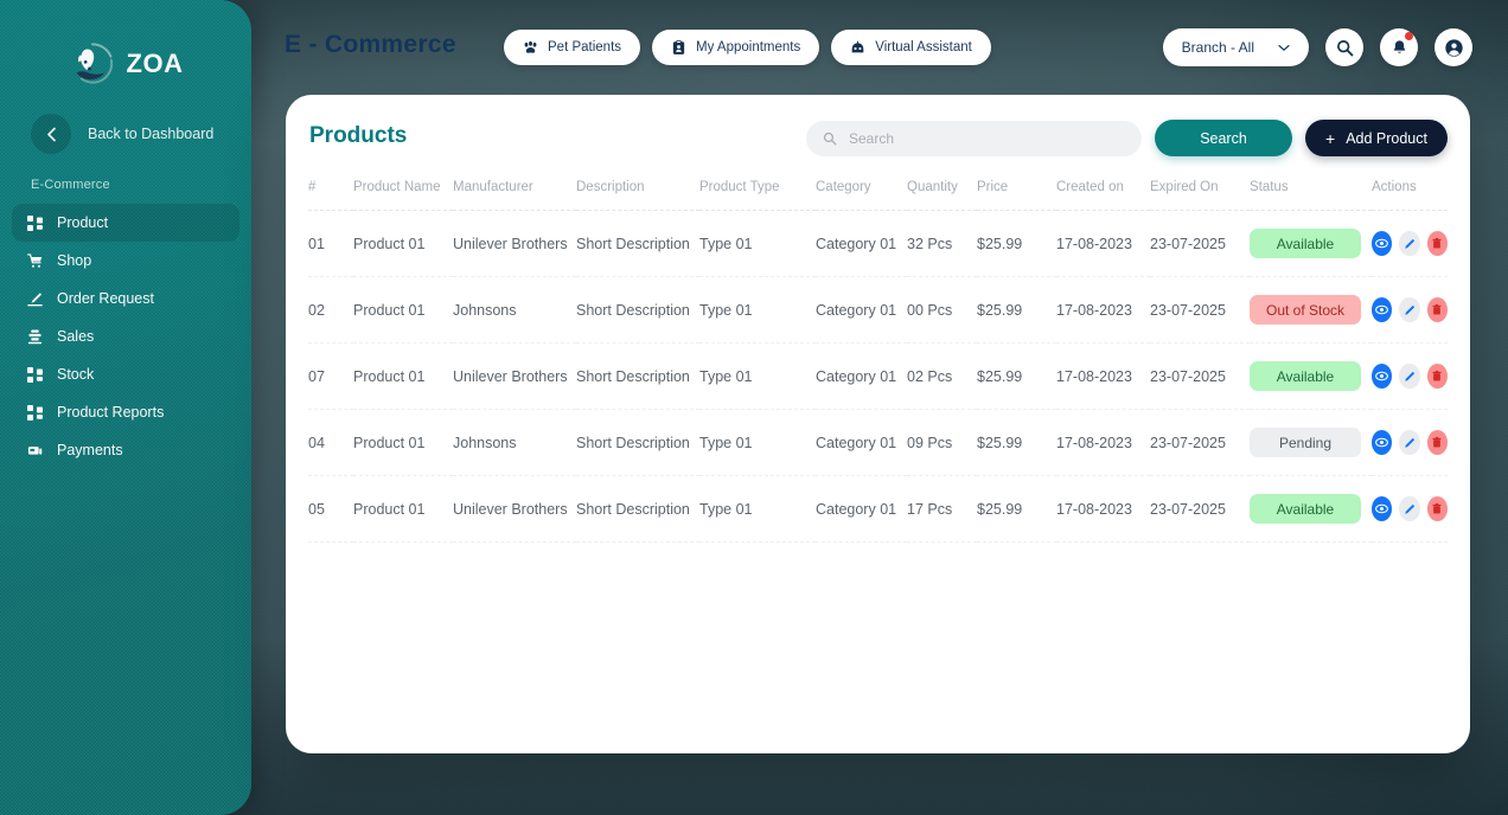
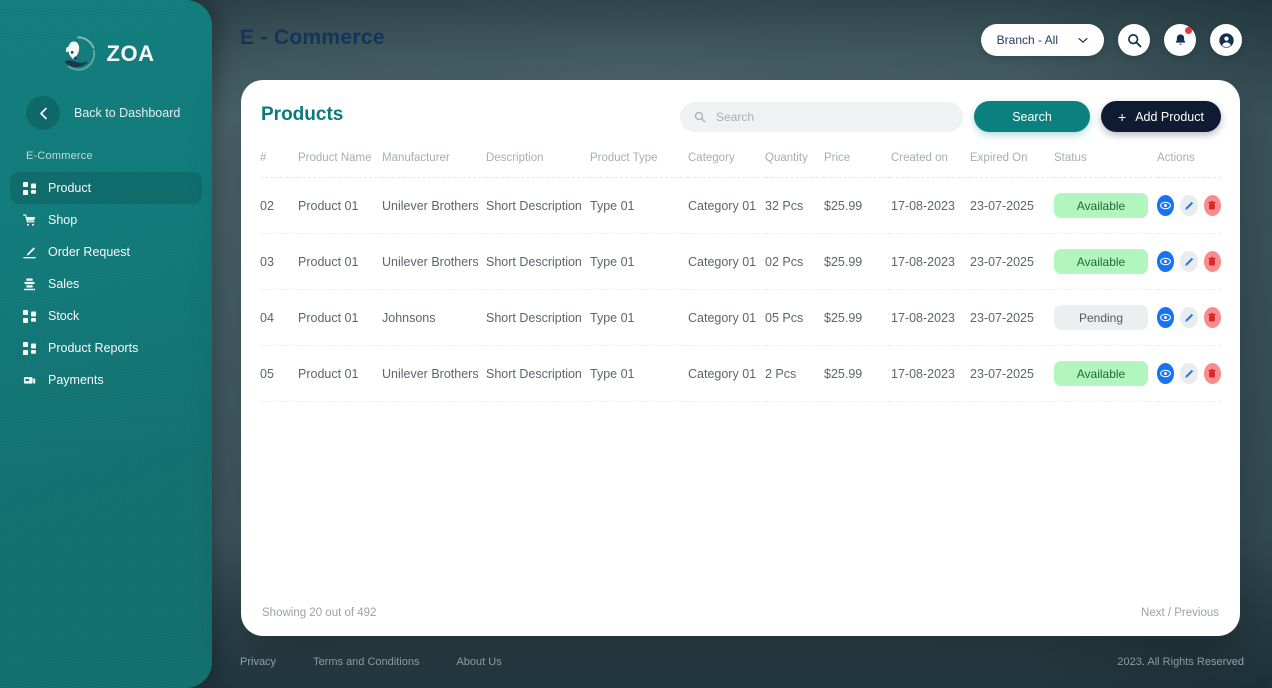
  E - Commerce
- Pet Patients
- My Appointments
- Virtual Assistant
  Branch - All
  Products
  Search
  Search
  +
  Add Product
  #	Product Name	Manufacturer	Description	Product Type	Category	Quantity	Price	Created on	Expired On	Status	Actions
- 01	Product 01	Unilever Brothers	Short Description	Type 01	Category 01	32 Pcs	$25.99	17-08-2023	23-07-2025	Available
+ 02	Product 01	Unilever Brothers	Short Description	Type 01	Category 01	32 Pcs	$25.99	17-08-2023	23-07-2025	Available
- 02	Product 01	Johnsons	Short Description	Type 01	Category 01	00 Pcs	$25.99	17-08-2023	23-07-2025	Out of Stock
- 07	Product 01	Unilever Brothers	Short Description	Type 01	Category 01	02 Pcs	$25.99	17-08-2023	23-07-2025	Available
+ 03	Product 01	Unilever Brothers	Short Description	Type 01	Category 01	02 Pcs	$25.99	17-08-2023	23-07-2025	Available
- 04	Product 01	Johnsons	Short Description	Type 01	Category 01	09 Pcs	$25.99	17-08-2023	23-07-2025	Pending
+ 04	Product 01	Johnsons	Short Description	Type 01	Category 01	05 Pcs	$25.99	17-08-2023	23-07-2025	Pending
- 05	Product 01	Unilever Brothers	Short Description	Type 01	Category 01	17 Pcs	$25.99	17-08-2023	23-07-2025	Available
+ 05	Product 01	Unilever Brothers	Short Description	Type 01	Category 01	2 Pcs	$25.99	17-08-2023	23-07-2025	Available
+ Showing 20 out of 492
+ Next / Previous
+ Privacy
+ Terms and Conditions
+ About Us
+ 2023. All Rights Reserved
